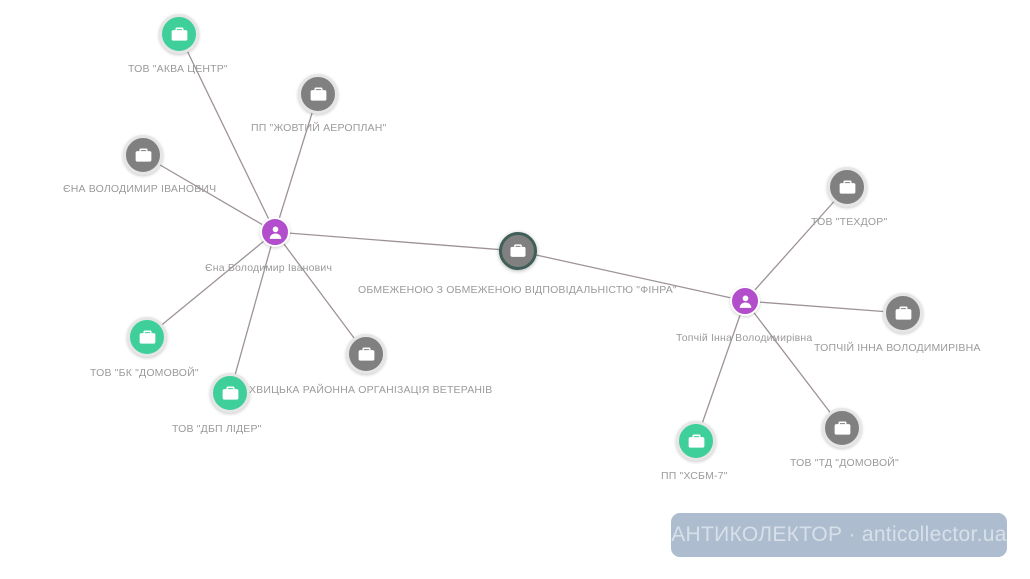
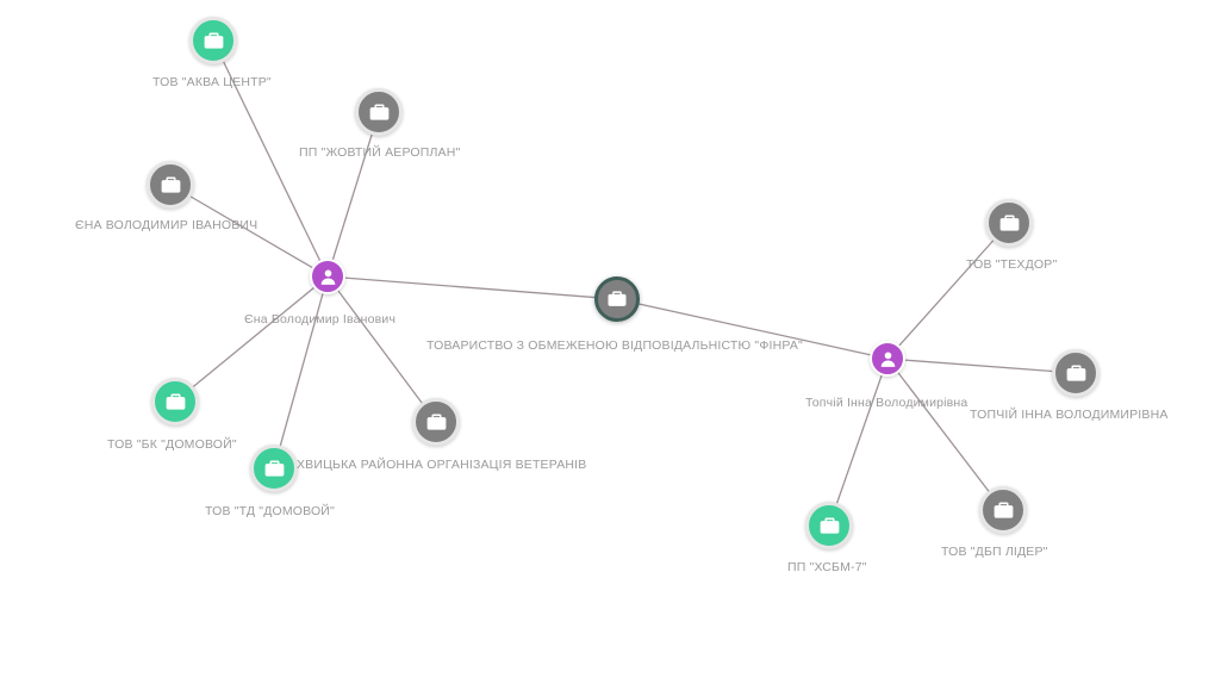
  ТОВ "АКВА ЦЕНТР"
  ПП "ЖОВТИЙ АЕРОПЛАН"
  ЄНА ВОЛОДИМИР ІВАНОВИЧ
  Єна Володимир Іванович
- ОБМЕЖЕНОЮ З ОБМЕЖЕНОЮ ВІДПОВІДАЛЬНІСТЮ "ФІНРА"
+ ТОВАРИСТВО З ОБМЕЖЕНОЮ ВІДПОВІДАЛЬНІСТЮ "ФІНРА"
  ТОВ "ТЕХДОР"
  Топчій Інна Володимирівна
  ТОПЧІЙ ІННА ВОЛОДИМИРІВНА
  ТОВ "БК "ДОМОВОЙ"
  ХВИЦЬКА РАЙОННА ОРГАНІЗАЦІЯ ВЕТЕРАНІВ
- ТОВ "ДБП ЛІДЕР"
+ ТОВ "ТД "ДОМОВОЙ"
  ПП "ХСБМ-7"
- ТОВ "ТД "ДОМОВОЙ"
+ ТОВ "ДБП ЛІДЕР"
- АНТИКОЛЕКТОР · anticollector.ua
